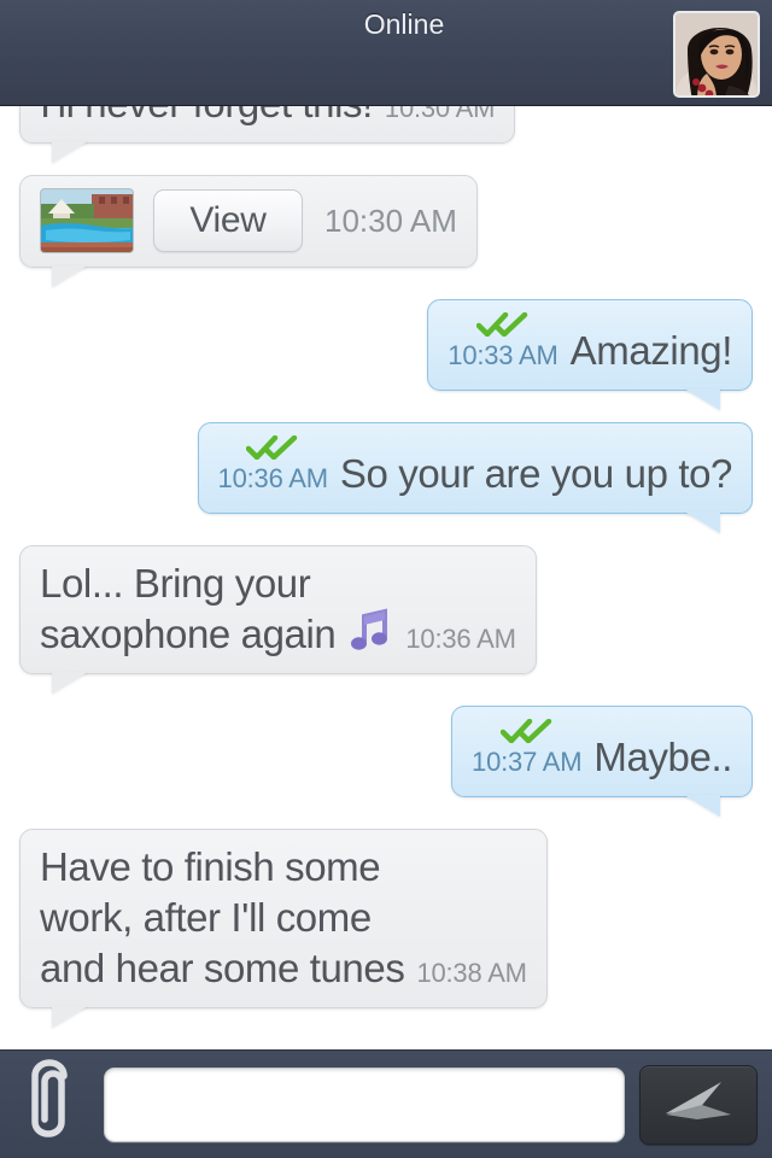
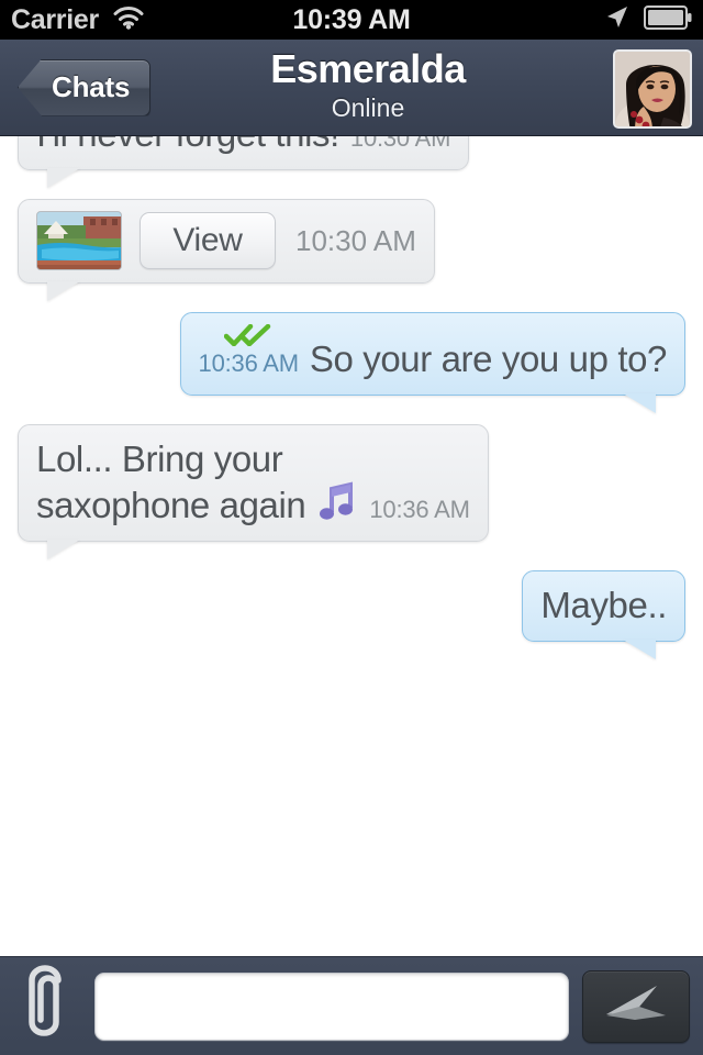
+ Carrier
+ 10:39 AM
+ Chats
+ Esmeralda
  Online
  10:30 AM
  View
  10:30 AM
- 10:33 AM
- Amazing!
  10:36 AM
  So your are you up to?
  Lol... Bring your
  saxophone again
  10:36 AM
- 10:37 AM
  Maybe..
- Have to finish some
- work, after I'll come
- and hear some tunes
- 10:38 AM
